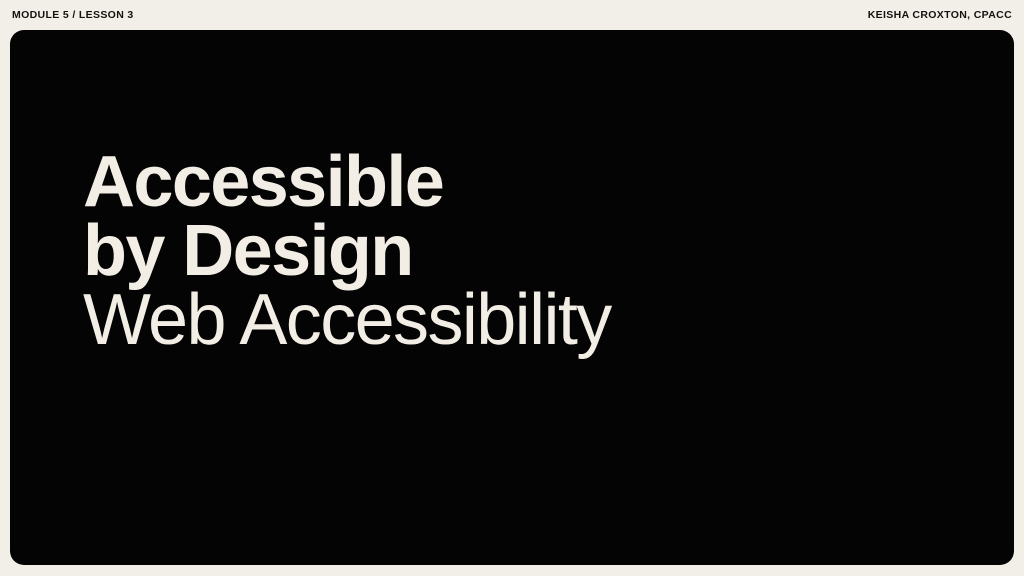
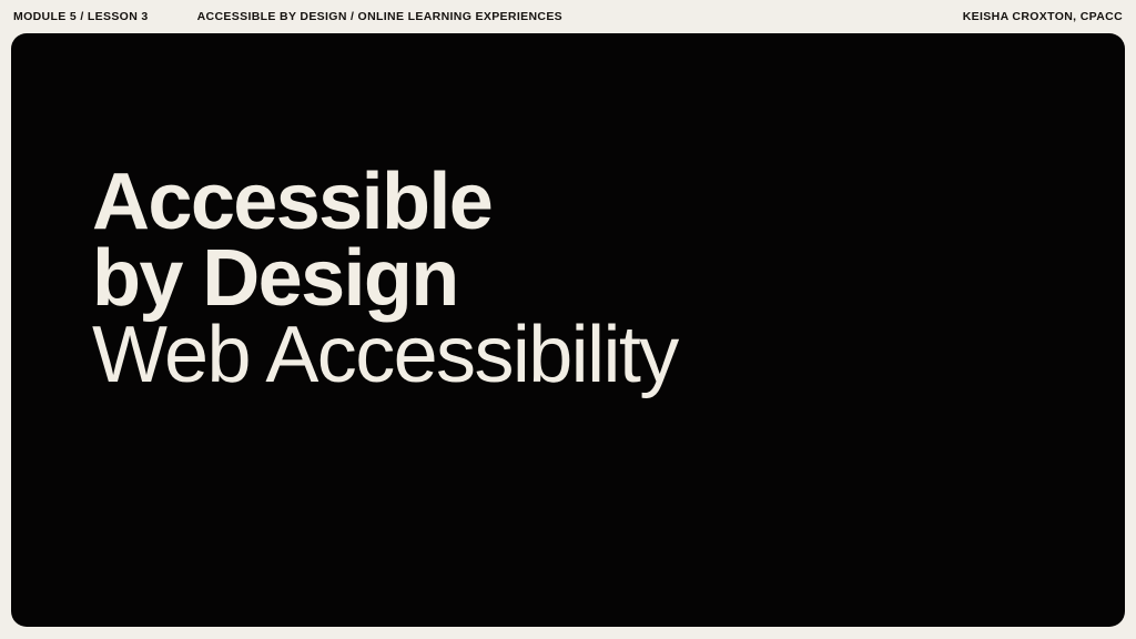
  MODULE 5 / LESSON 3
+ ACCESSIBLE BY DESIGN / ONLINE LEARNING EXPERIENCES
  KEISHA CROXTON, CPACC
  Accessible
  by Design
  Web Accessibility
